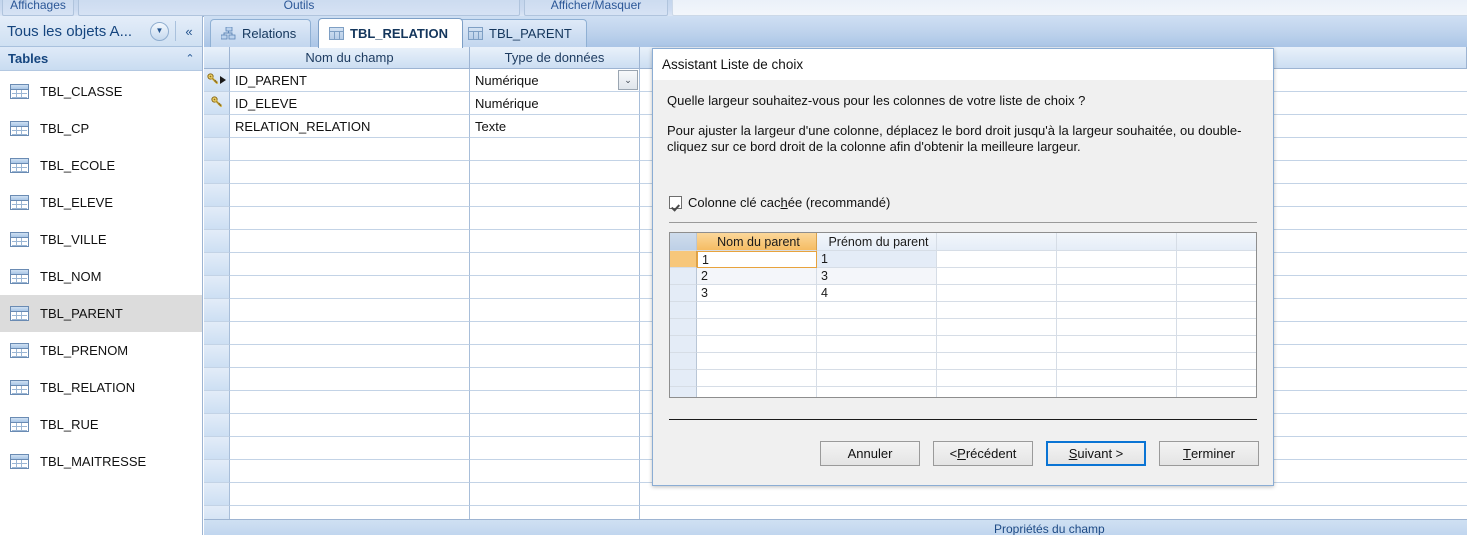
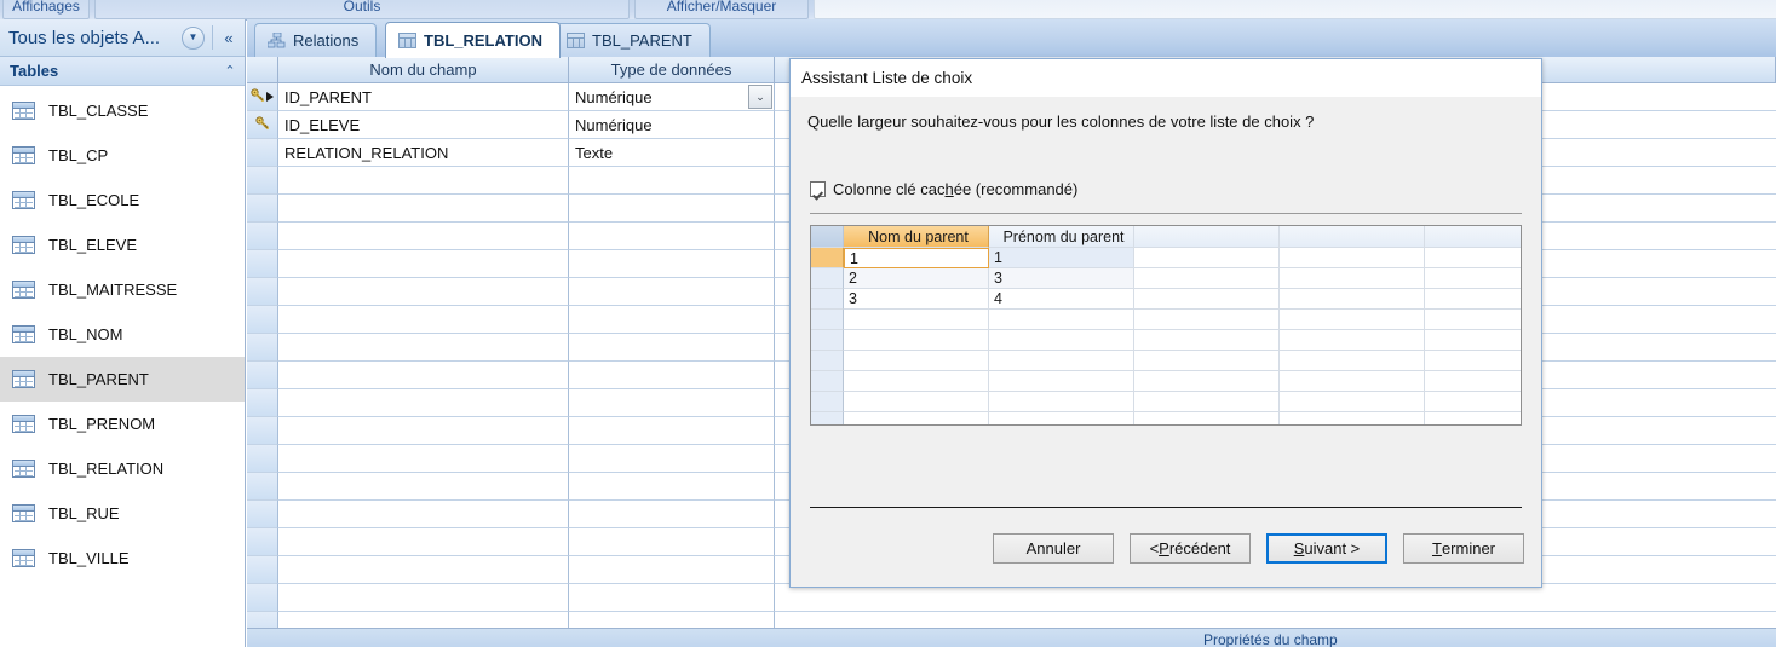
  Affichages
  Outils
  Afficher/Masquer
  Tous les objets A...
  ▼
  «
  Tables
  ⌃
  TBL_CLASSE
  TBL_CP
  TBL_ECOLE
  TBL_ELEVE
- TBL_VILLE
+ TBL_MAITRESSE
  TBL_NOM
  TBL_PARENT
  TBL_PRENOM
  TBL_RELATION
  TBL_RUE
- TBL_MAITRESSE
+ TBL_VILLE
  Relations
  TBL_RELATION
  TBL_PARENT
  Nom du champ
  Type de données
  ID_PARENT
  Numérique
  ⌄
  ID_ELEVE
  Numérique
  RELATION_RELATION
  Texte
  Propriétés du champ
  Assistant Liste de choix
  Quelle largeur souhaitez-vous pour les colonnes de votre liste de choix ?
- Pour ajuster la largeur d'une colonne, déplacez le bord droit jusqu'à la largeur souhaitée, ou double-cliquez sur ce bord droit de la colonne afin d'obtenir la meilleure largeur.
  Colonne clé cachée (recommandé)
  Nom du parent
  Prénom du parent
  1
  1
  2
  3
  3
  4
  Annuler
  <
  P
  récédent
  S
  uivant >
  T
  erminer
